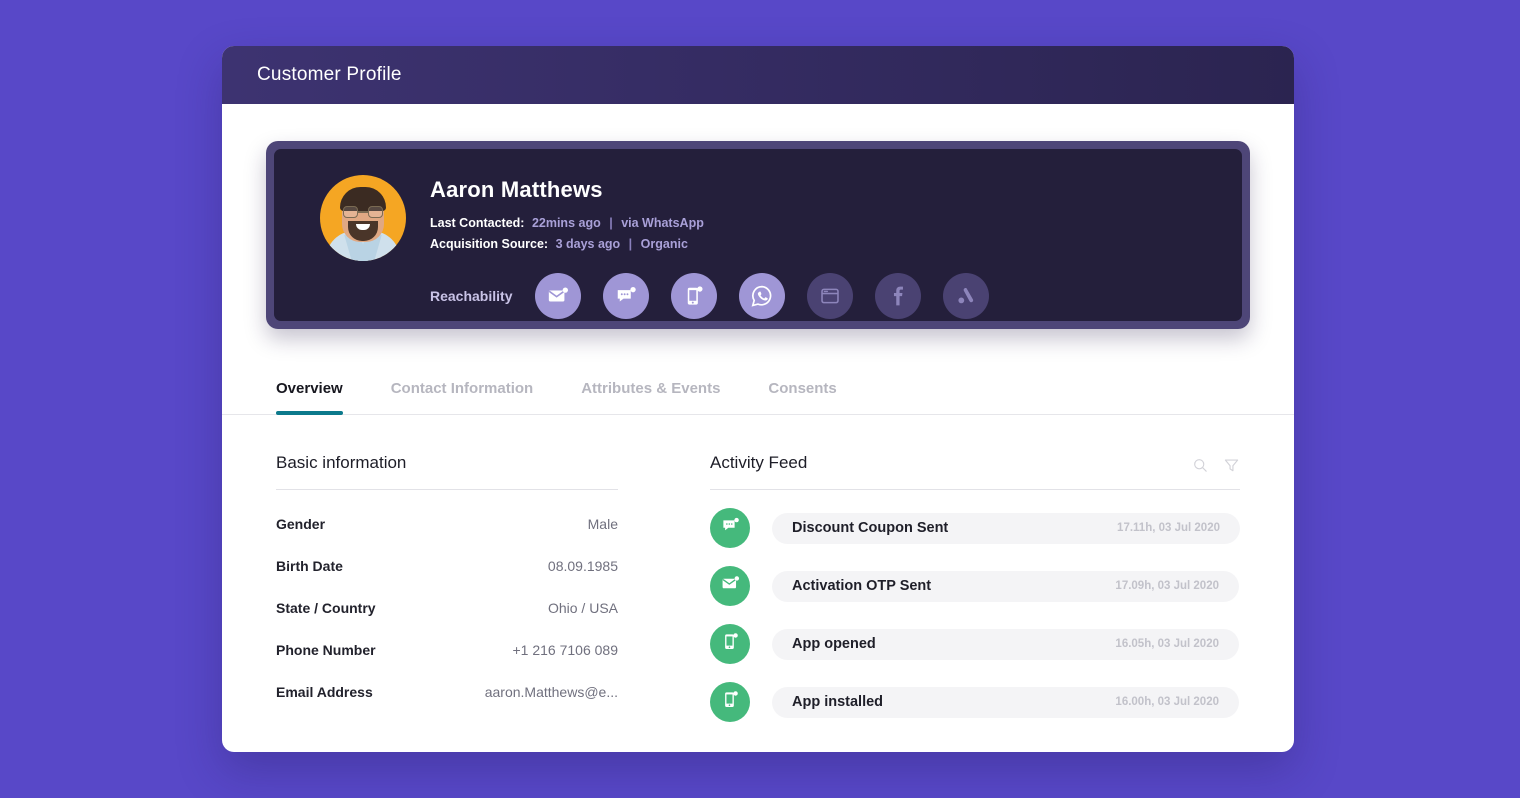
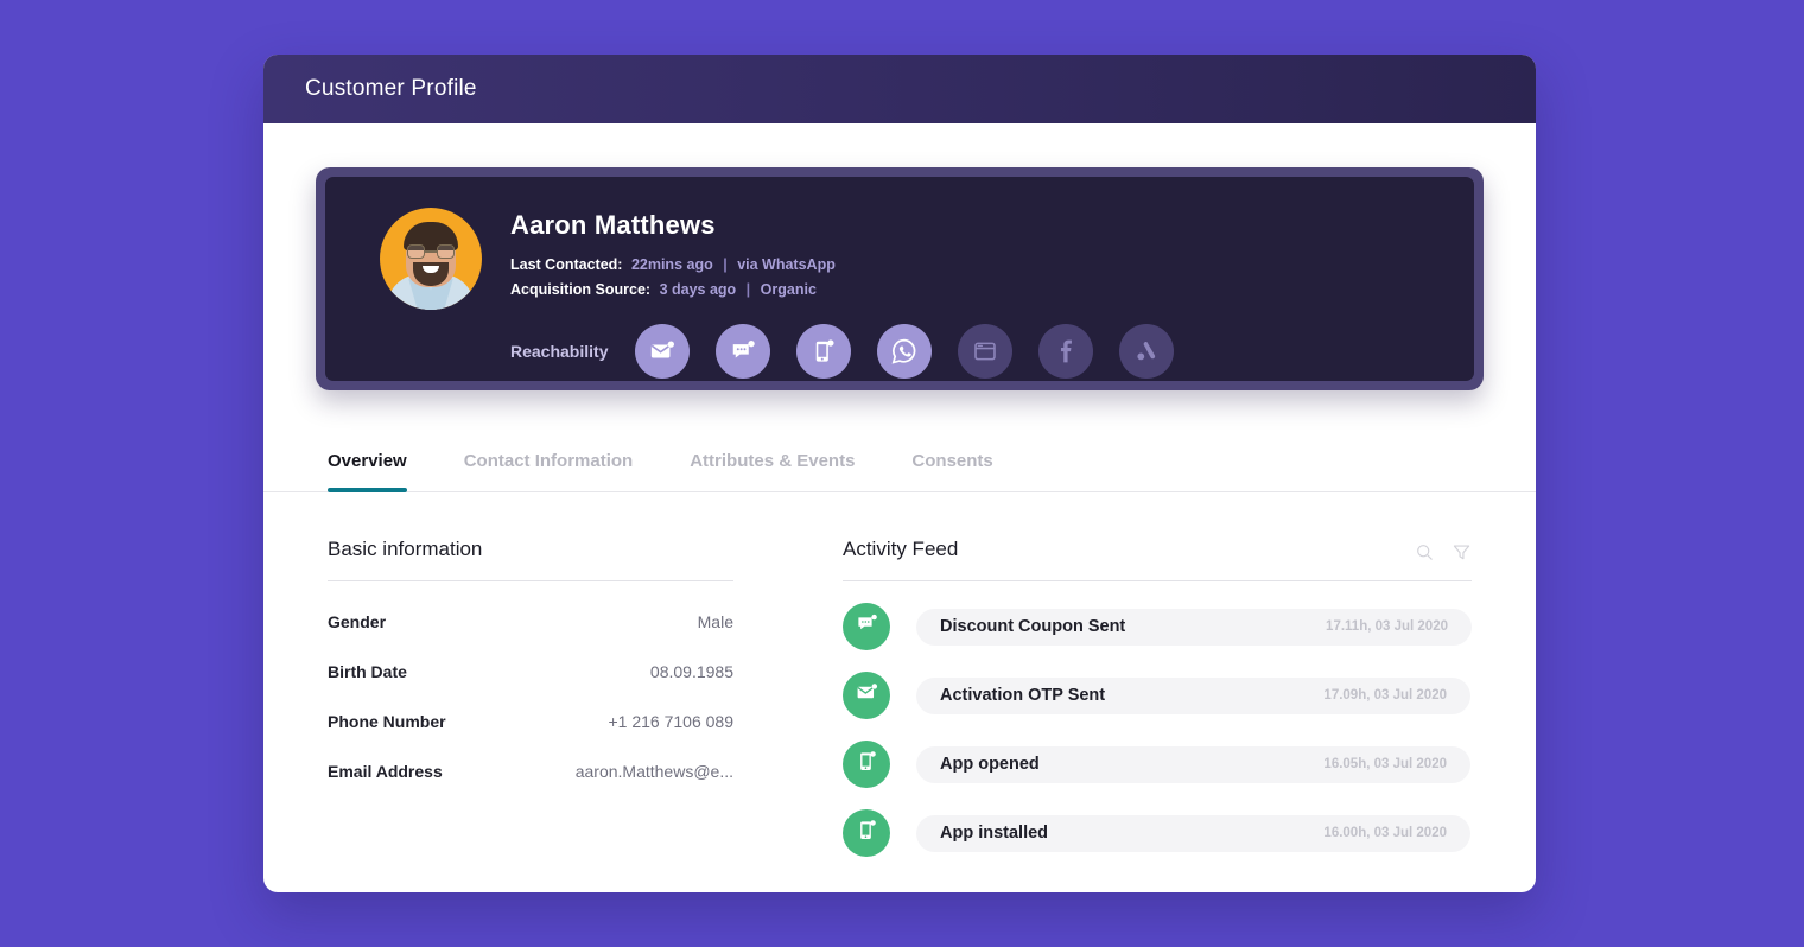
  Customer Profile
  Aaron Matthews
  Last Contacted: 22mins ago | via WhatsApp
  Acquisition Source: 3 days ago | Organic
  Reachability
  Overview
  Contact Information
  Attributes & Events
  Consents
  Basic information
  Gender
  Male
  Birth Date
  08.09.1985
- State / Country
- Ohio / USA
  Phone Number
  +1 216 7106 089
  Email Address
  aaron.Matthews@e...
  Activity Feed
  Discount Coupon Sent
  17.11h, 03 Jul 2020
  Activation OTP Sent
  17.09h, 03 Jul 2020
  App opened
  16.05h, 03 Jul 2020
  App installed
  16.00h, 03 Jul 2020
